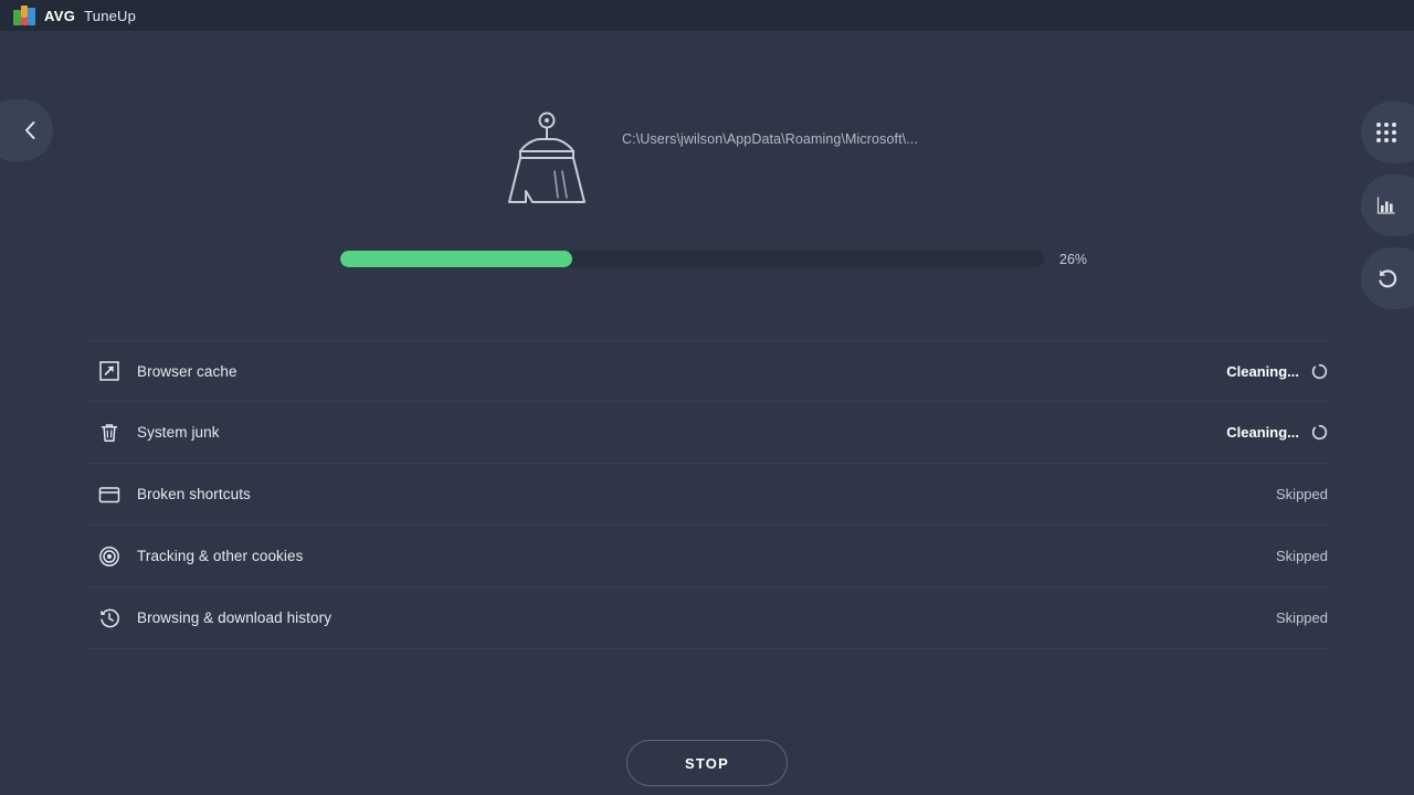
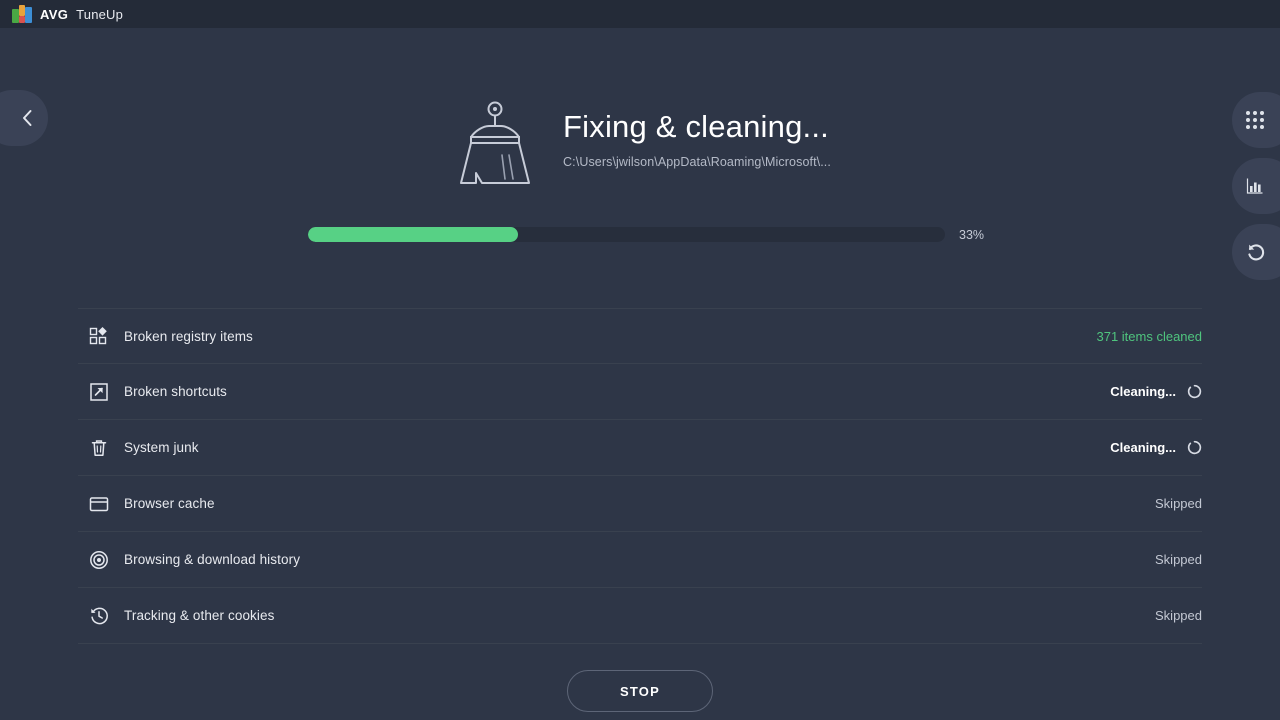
  AVG
  TuneUp
+ Fixing & cleaning...
  C:\Users\jwilson\AppData\Roaming\Microsoft\...
- 26%
+ 33%
+ Broken registry items
+ 371 items cleaned
- Browser cache
+ Broken shortcuts
  Cleaning...
  System junk
  Cleaning...
- Broken shortcuts
+ Browser cache
  Skipped
- Tracking & other cookies
+ Browsing & download history
  Skipped
- Browsing & download history
+ Tracking & other cookies
  Skipped
  STOP
